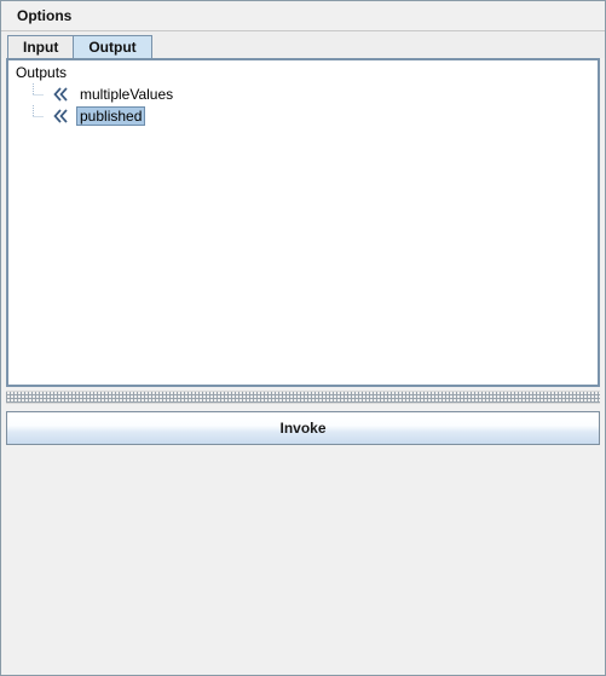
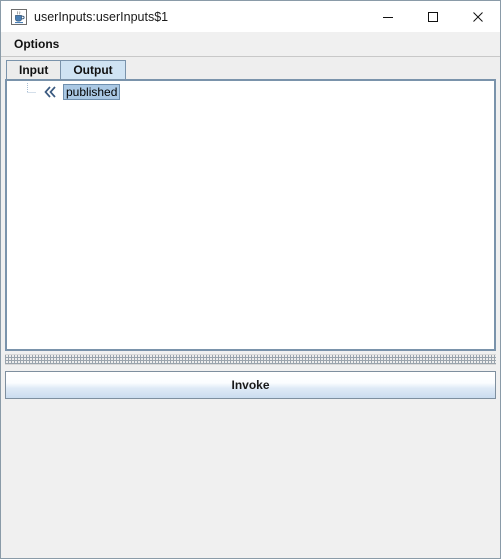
+ userInputs:userInputs$1
  Options
  Input
  Output
- Outputs
- multipleValues
  published
  Invoke
